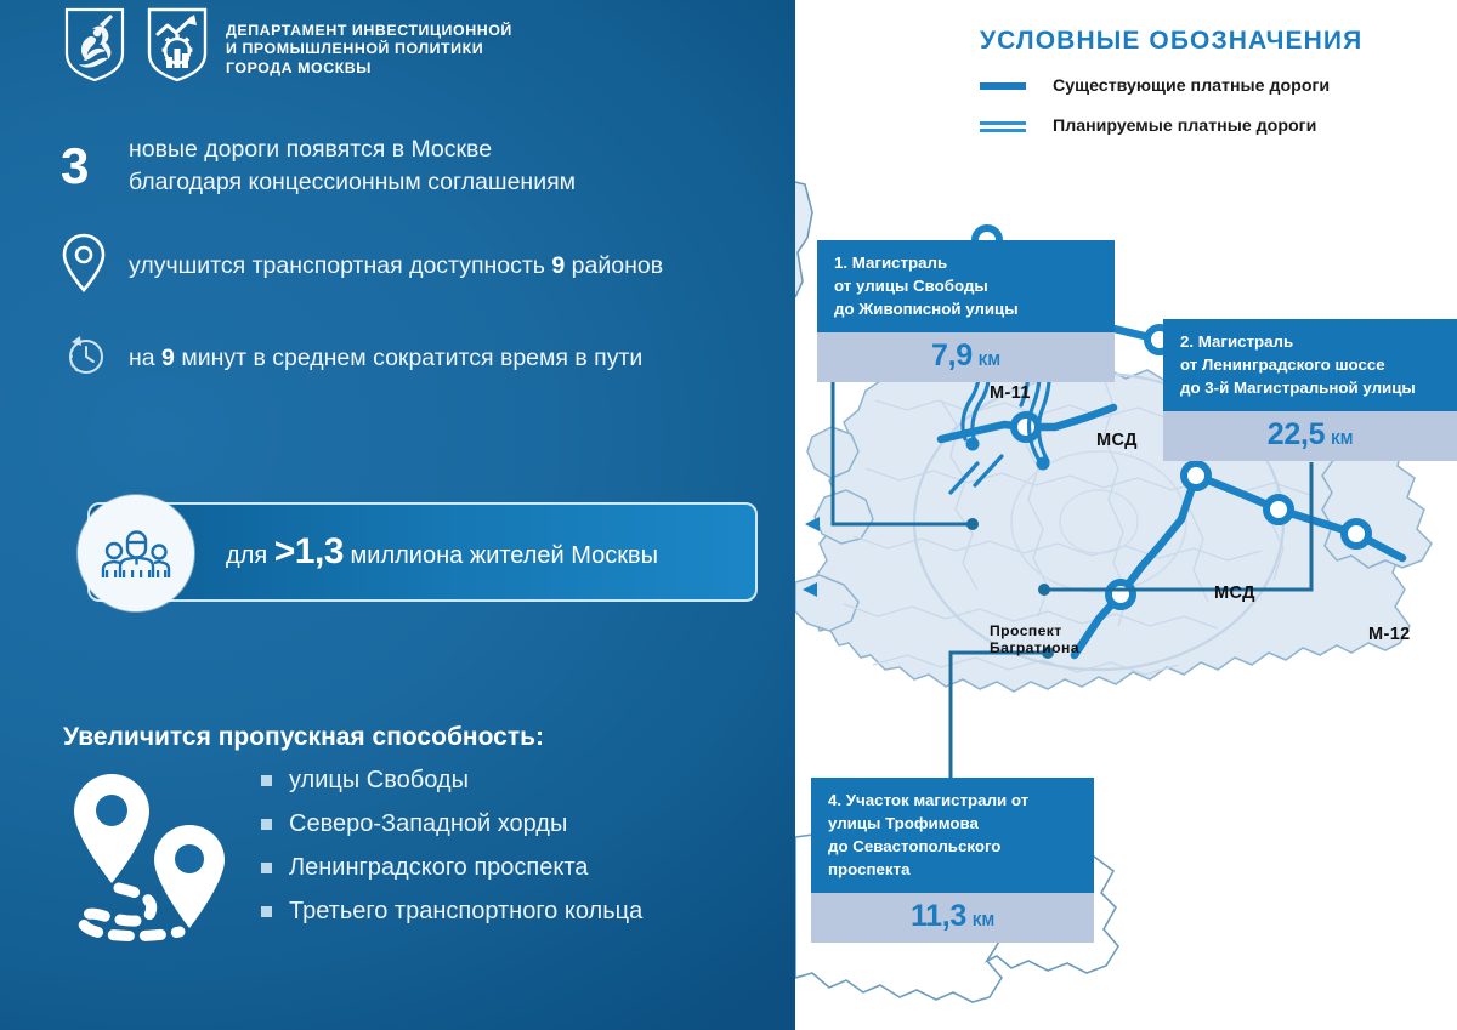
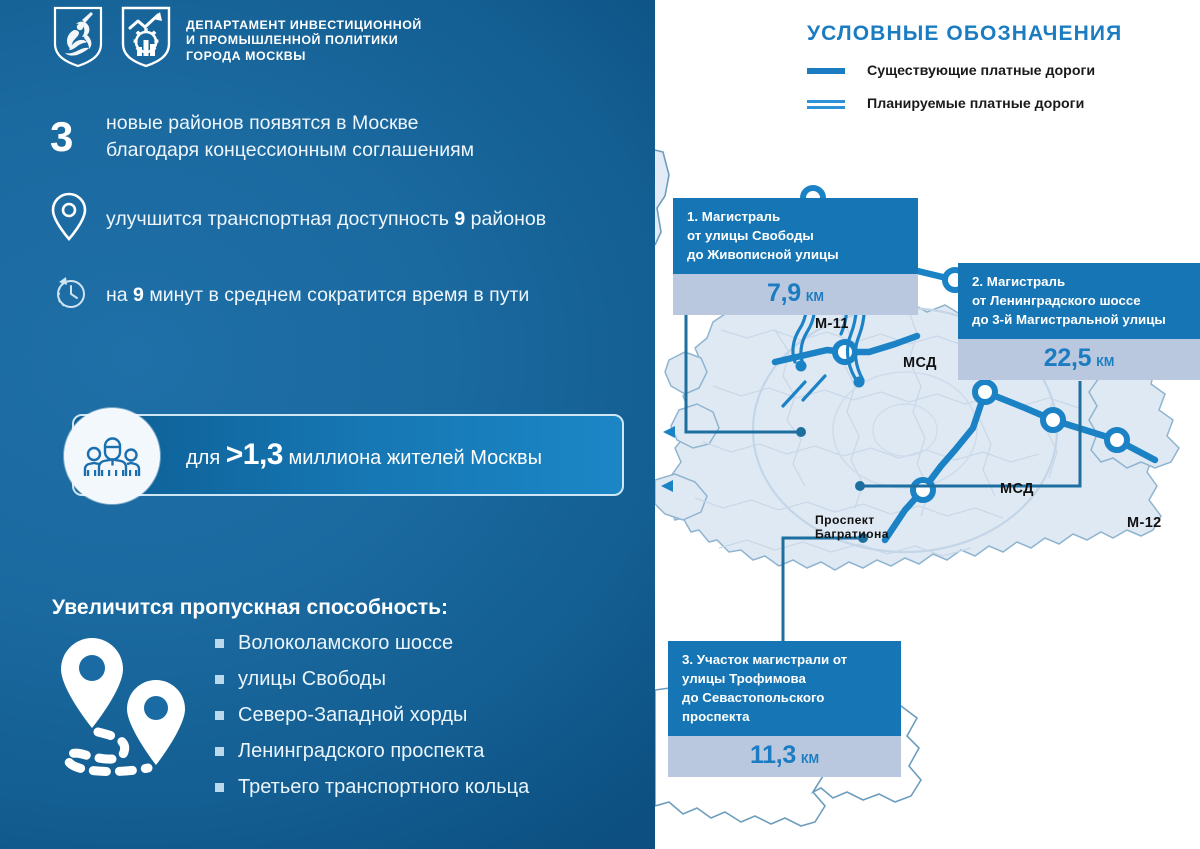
  ДЕПАРТАМЕНТ ИНВЕСТИЦИОННОЙ
  И ПРОМЫШЛЕННОЙ ПОЛИТИКИ
  ГОРОДА МОСКВЫ
  3
- новые дороги появятся в Москве
+ новые районов появятся в Москве
  благодаря концессионным соглашениям
  улучшится транспортная доступность 9 районов
  на 9 минут в среднем сократится время в пути
  для >1,3 миллиона жителей Москвы
  Увеличится пропускная способность:
+ Волоколамского шоссе
  улицы Свободы
  Северо-Западной хорды
  Ленинградского проспекта
  Третьего транспортного кольца
  УСЛОВНЫЕ ОБОЗНАЧЕНИЯ
  Существующие платные дороги
  Планируемые платные дороги
  М-11
  МСД
  МСД
  М-12
  Проспект
  Багратиона
  1. Магистраль
  от улицы Свободы
  до Живописной улицы
  7,9 КМ
  2. Магистраль
  от Ленинградского шоссе
  до 3-й Магистральной улицы
  22,5 КМ
- 4. Участок магистрали от
+ 3. Участок магистрали от
  улицы Трофимова
  до Севастопольского
  проспекта
  11,3 КМ
